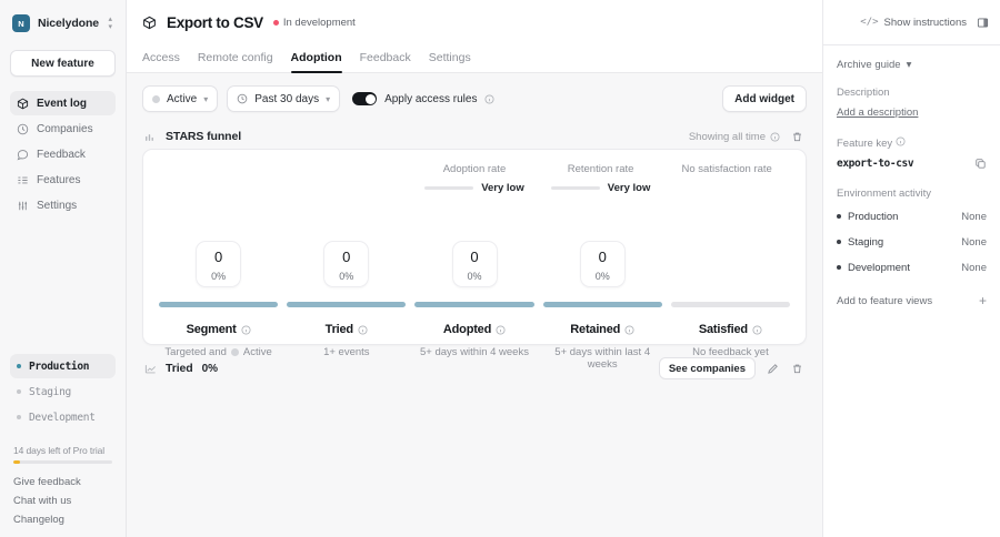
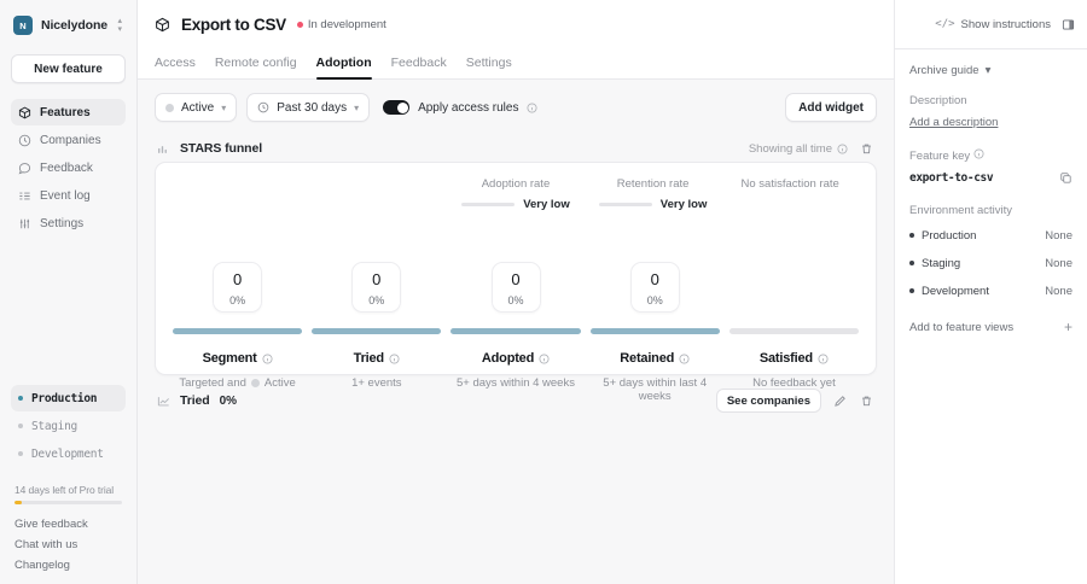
  N
  Nicelydone
  New feature
- Event log
+ Features
  Companies
  Feedback
- Features
+ Event log
  Settings
  Production
  Staging
  Development
  14 days left of Pro trial
  Give feedback
  Chat with us
  Changelog
  Export to CSV
  In development
  Access
  Remote config
  Adoption
  Feedback
  Settings
  Active
  ▾
  Past 30 days
  ▾
  Apply access rules
  Add widget
  STARS funnel
  Showing all time
  Adoption rate
  Very low
  Retention rate
  Very low
  No satisfaction rate
  0
  0%
  0
  0%
  0
  0%
  0
  0%
  Segment
  Targeted and
  Active
  Tried
  1+ events
  Adopted
  5+ days within 4 weeks
  Retained
  5+ days within last 4 weeks
  Satisfied
  No feedback yet
  Tried
  0%
  See companies
  </>
  Show instructions
  Archive guide
  ▾
  Description
  Add a description
  Feature key
  export-to-csv
  Environment activity
  Production
  None
  Staging
  None
  Development
  None
  Add to feature views
  +
